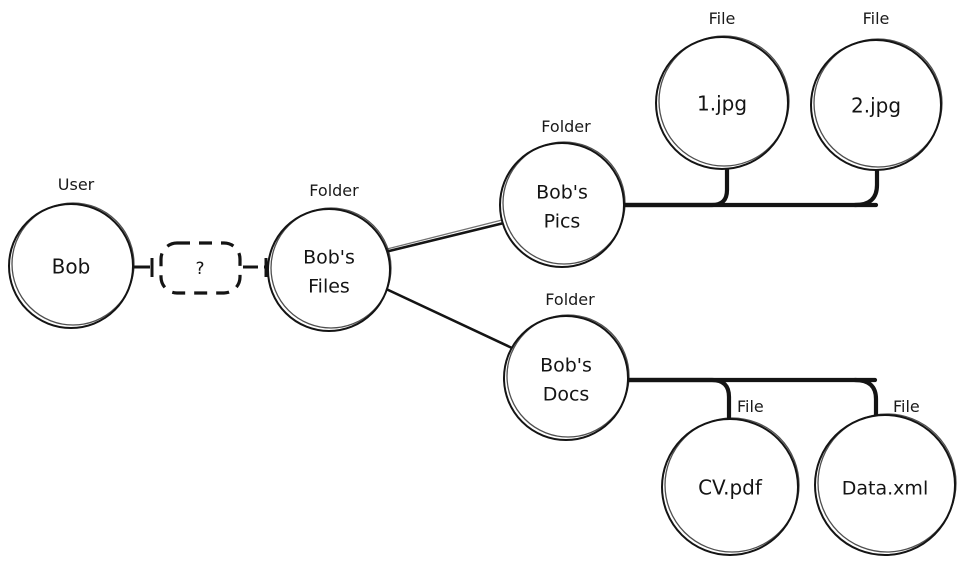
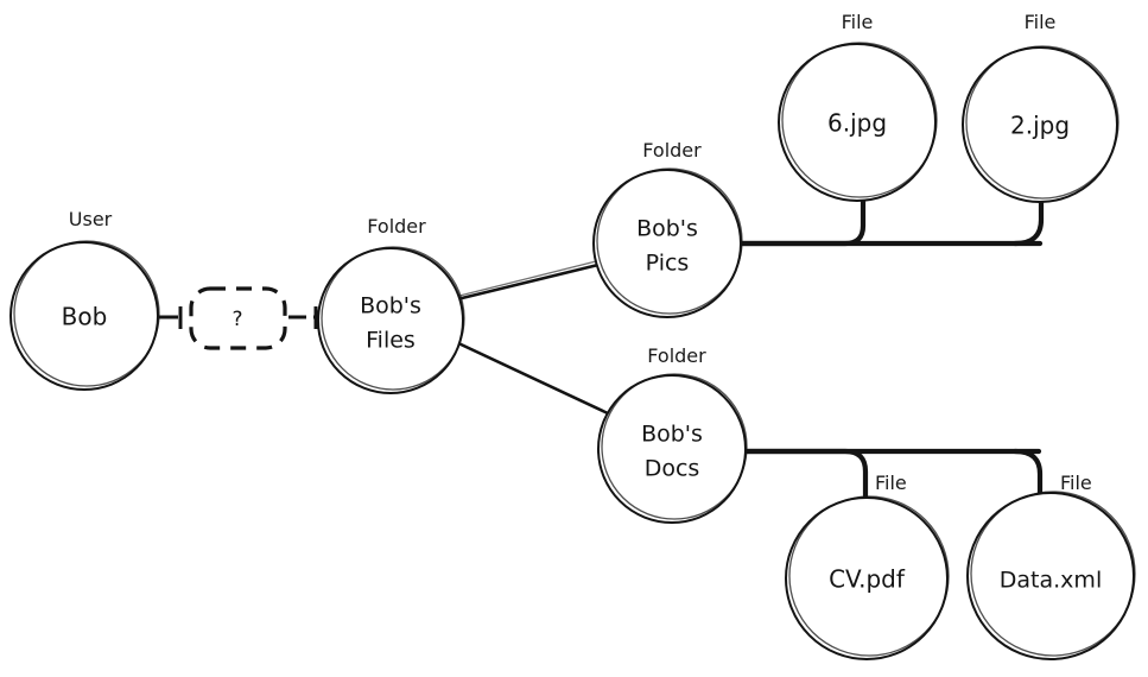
  ?
  Bob
  User
  Bob's
  Files
  Folder
  Bob's
  Pics
  Folder
  Bob's
  Docs
  Folder
- 1.jpg
+ 6.jpg
  File
  2.jpg
  File
  CV.pdf
  File
  Data.xml
  File
